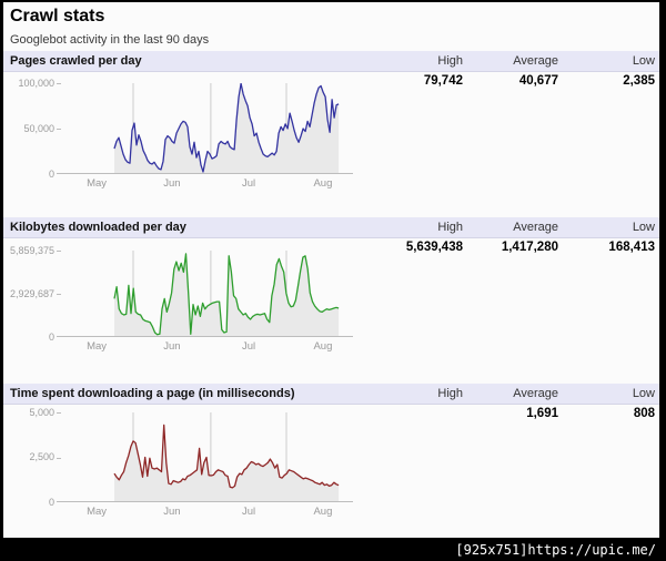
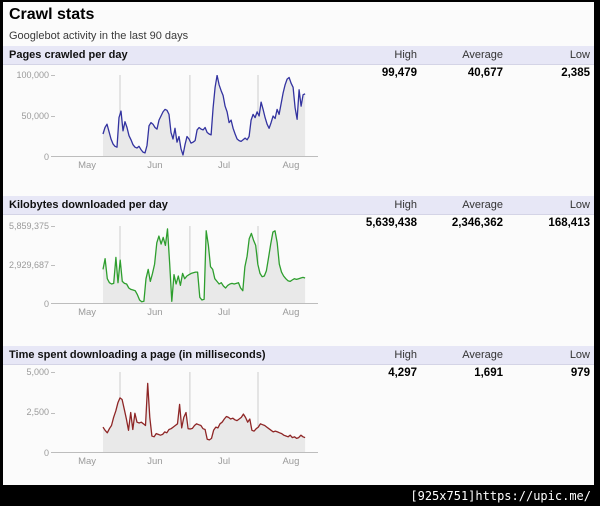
  Crawl stats
  Googlebot activity in the last 90 days
  Pages crawled per day
  High
  Average
  Low
- 79,742
+ 99,479
  40,677
  2,385
  100,000
  50,000
  0
  May
  Jun
  Jul
  Aug
  Kilobytes downloaded per day
  High
  Average
  Low
  5,639,438
- 1,417,280
+ 2,346,362
  168,413
  5,859,375
  2,929,687
  0
  May
  Jun
  Jul
  Aug
  Time spent downloading a page (in milliseconds)
  High
  Average
  Low
+ 4,297
  1,691
- 808
+ 979
  5,000
  2,500
  0
  May
  Jun
  Jul
  Aug
  [925x751]https://upic.me/
